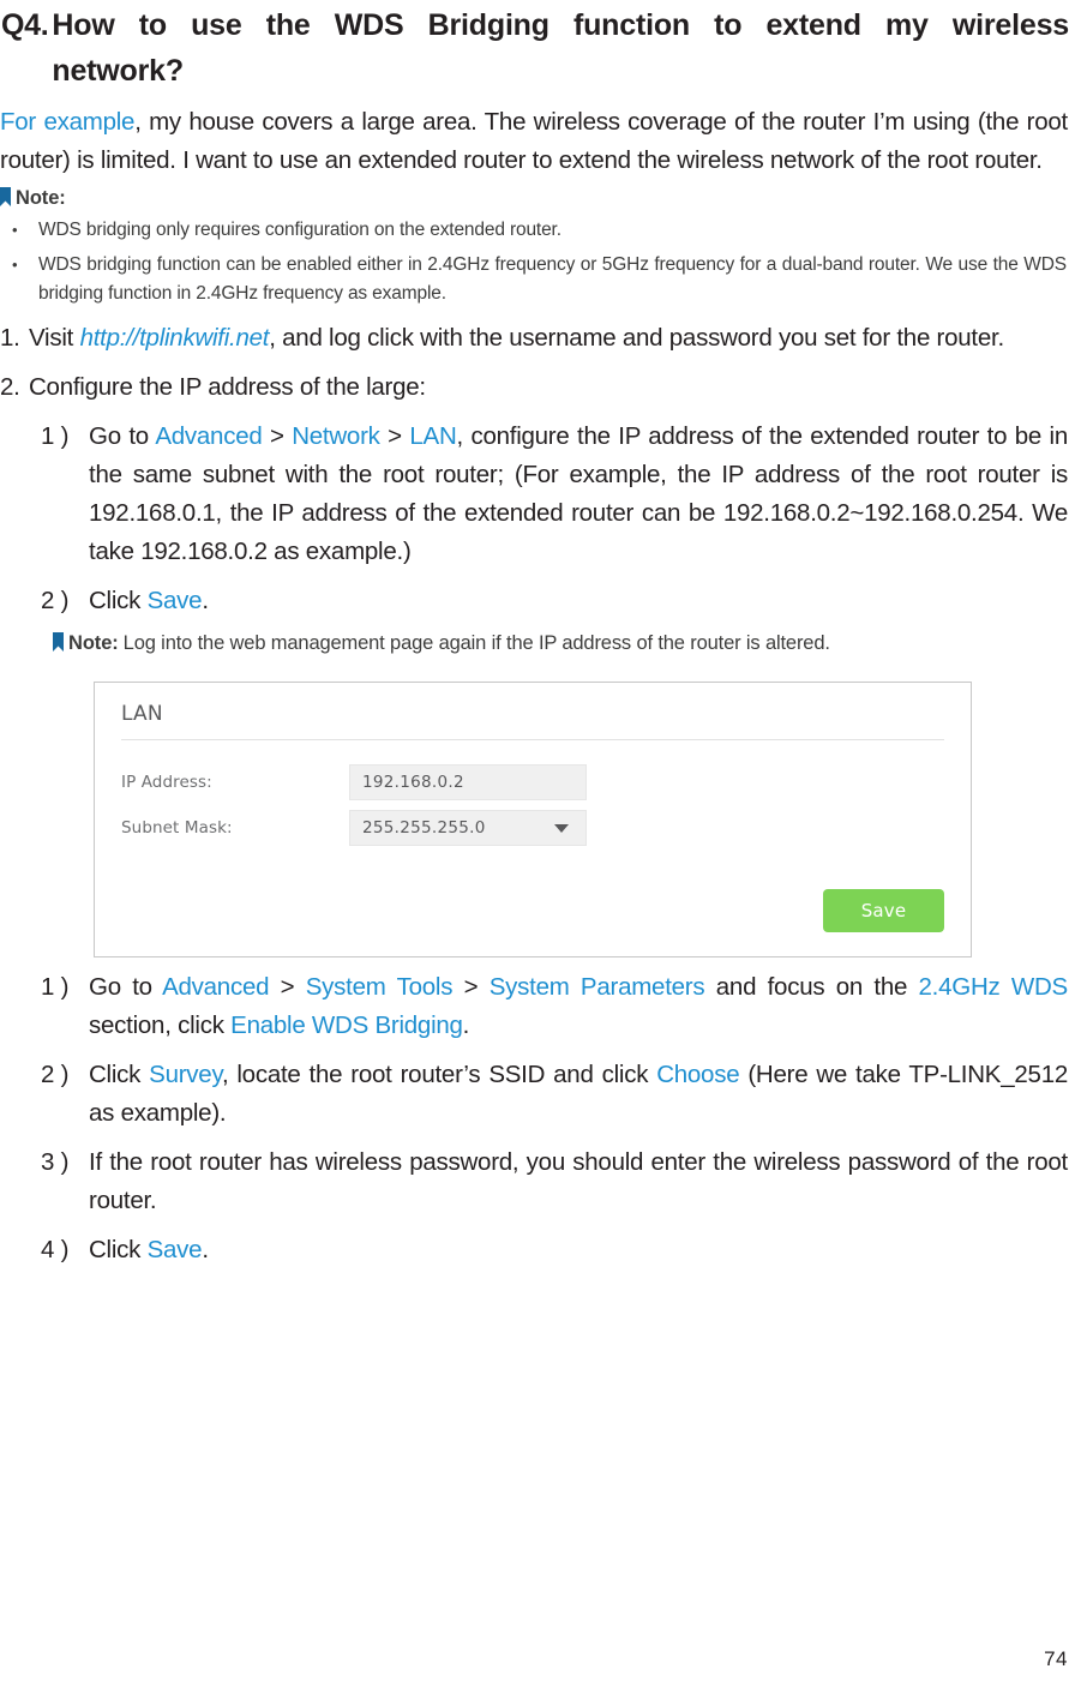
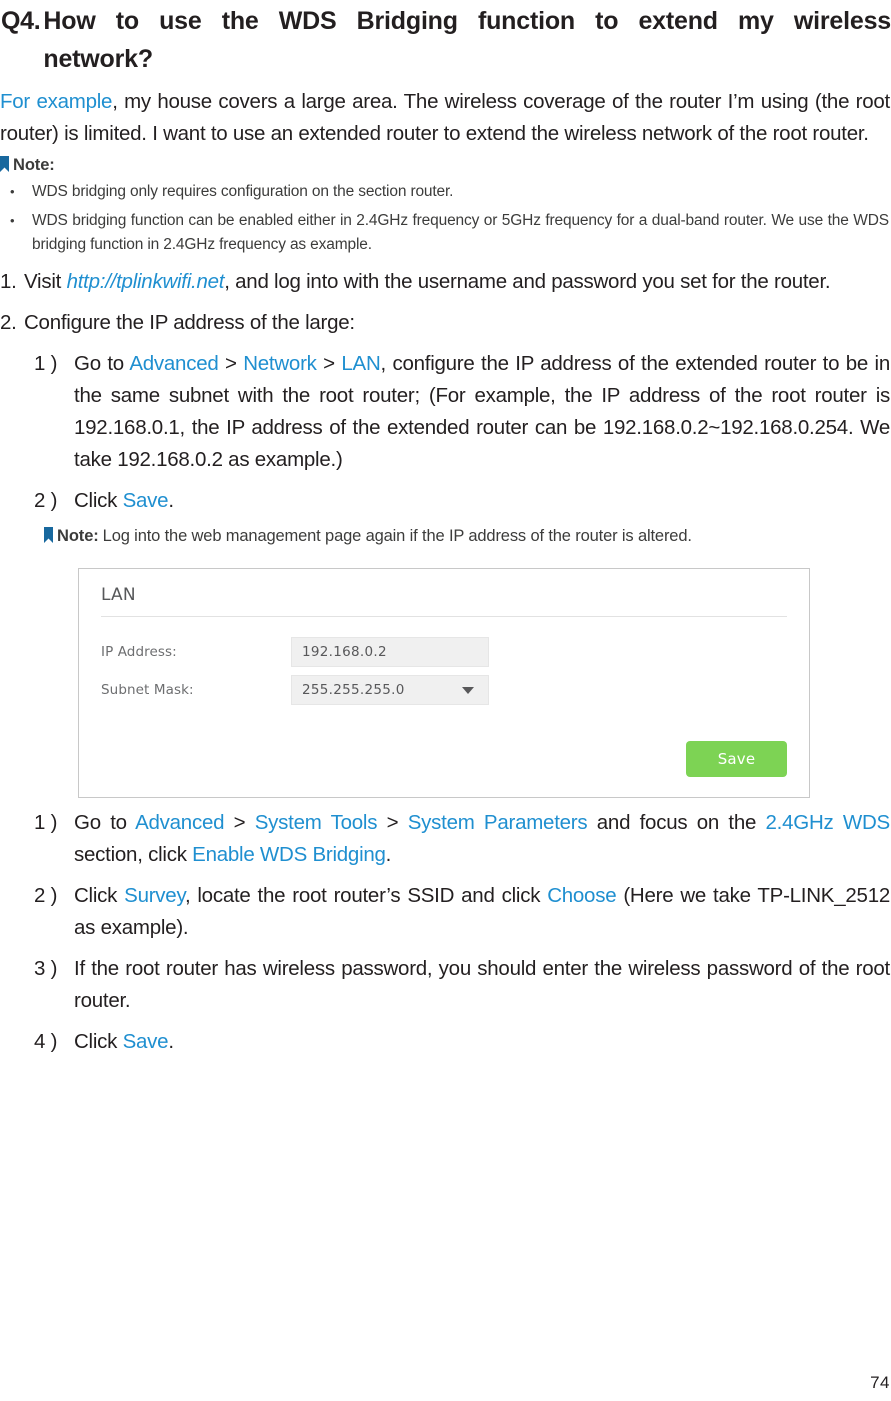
  Q4.
  How to use the WDS Bridging function to extend my wireless
  network?
  For example, my house covers a large area. The wireless coverage of the router I’m using (the root router) is limited. I want to use an extended router to extend the wireless network of the root router.
  Note:
  •
- WDS bridging only requires configuration on the extended router.
+ WDS bridging only requires configuration on the section router.
  •
  WDS bridging function can be enabled either in 2.4GHz frequency or 5GHz frequency for a dual-band router. We use the WDS bridging function in 2.4GHz frequency as example.
  1.
- Visit http://tplinkwifi.net, and log click with the username and password you set for the router.
+ Visit http://tplinkwifi.net, and log into with the username and password you set for the router.
  2.
  Configure the IP address of the large:
  1 )
  Go to Advanced > Network > LAN, configure the IP address of the extended router to be in the same subnet with the root router; (For example, the IP address of the root router is 192.168.0.1, the IP address of the extended router can be 192.168.0.2~192.168.0.254. We take 192.168.0.2 as example.)
  2 )
  Click Save.
  Note:
  Log into the web management page again if the IP address of the router is altered.
  LAN
  IP Address:
  192.168.0.2
  Subnet Mask:
  255.255.255.0
  Save
  1 )
  Go to Advanced > System Tools > System Parameters and focus on the 2.4GHz WDS section, click Enable WDS Bridging.
  2 )
  Click Survey, locate the root router’s SSID and click Choose (Here we take TP-LINK_2512 as example).
  3 )
  If the root router has wireless password, you should enter the wireless password of the root router.
  4 )
  Click Save.
  74
